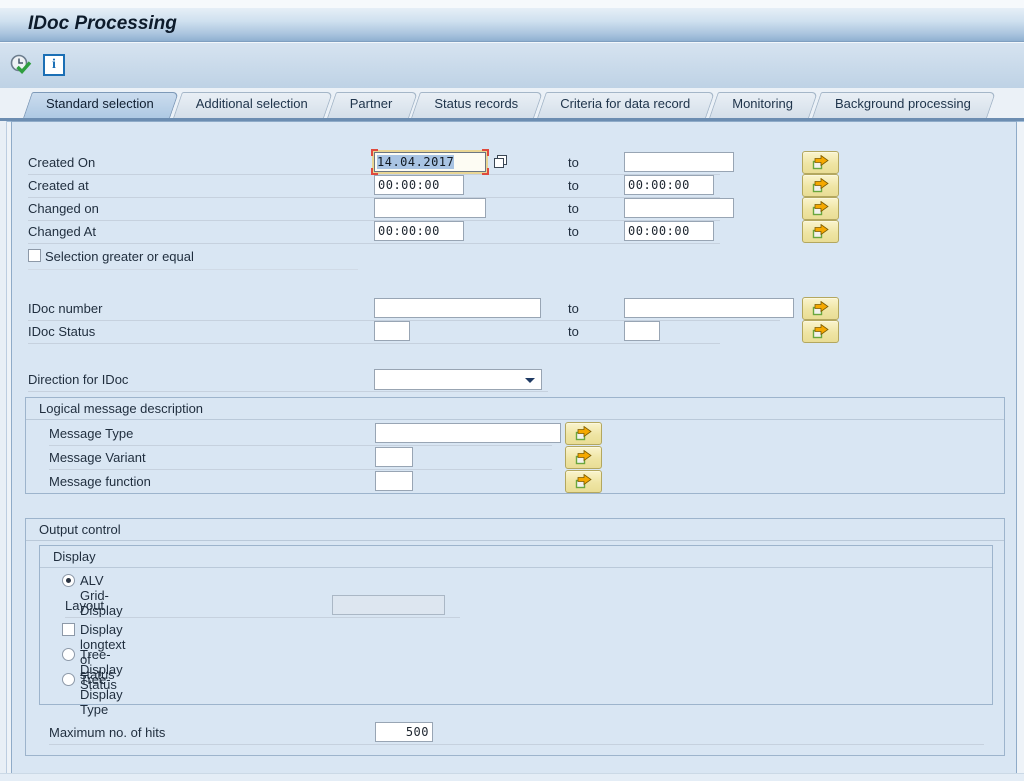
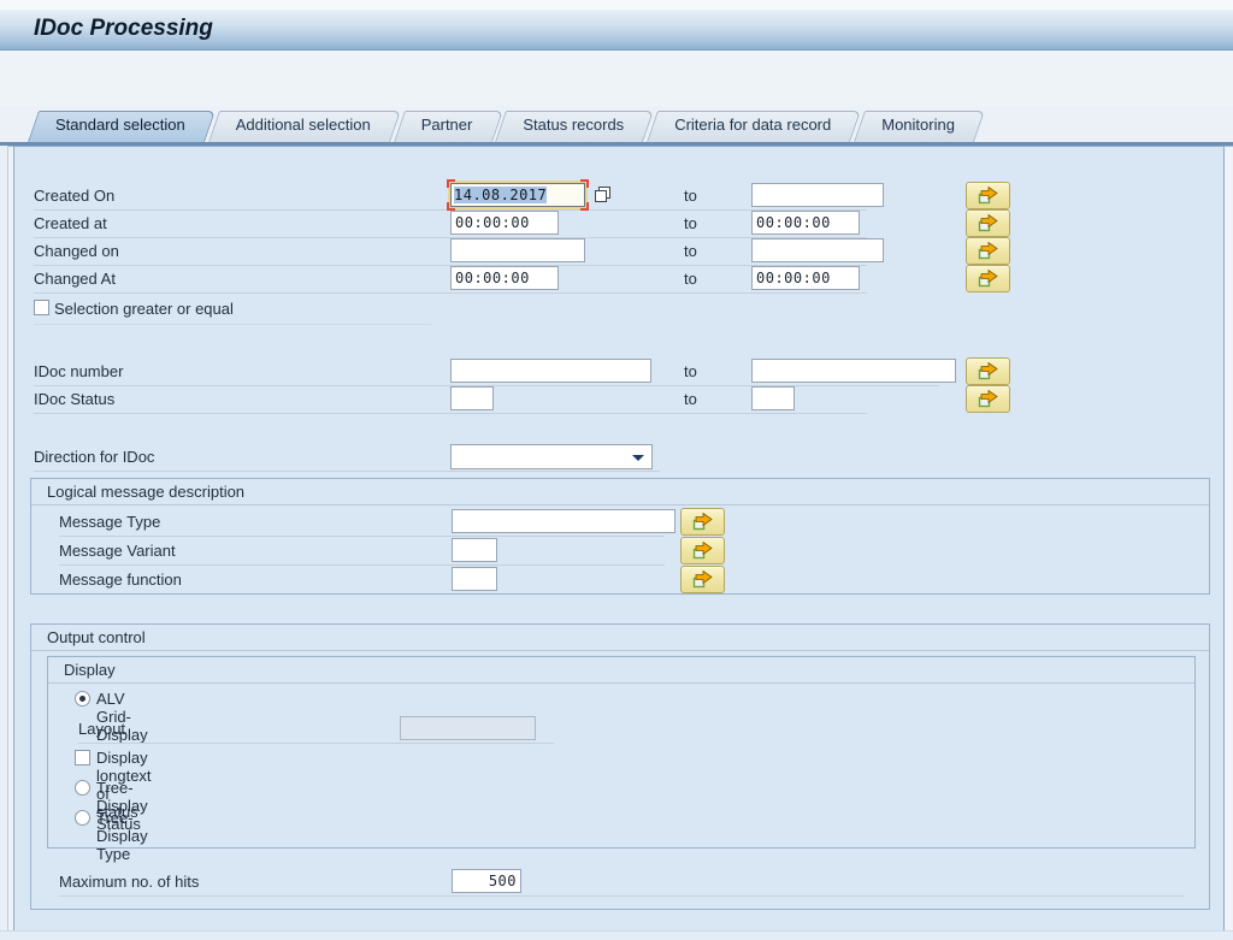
  IDoc Processing
- i
  Standard selection
  Additional selection
  Partner
  Status records
  Criteria for data record
  Monitoring
- Background processing
  Created On
- 14.04.2017
+ 14.08.2017
  to
  Created at
  00:00:00
  to
  00:00:00
  Changed on
  to
  Changed At
  00:00:00
  to
  00:00:00
  Selection greater or equal
  IDoc number
  to
  IDoc Status
  to
  Direction for IDoc
  Logical message description
  Message Type
  Message Variant
  Message function
  Output control
  Display
  ALV Grid-Display
  Layout
  Display longtext of status
  Tree-Display Status
  Tree-Display Type
  Maximum no. of hits
  500
